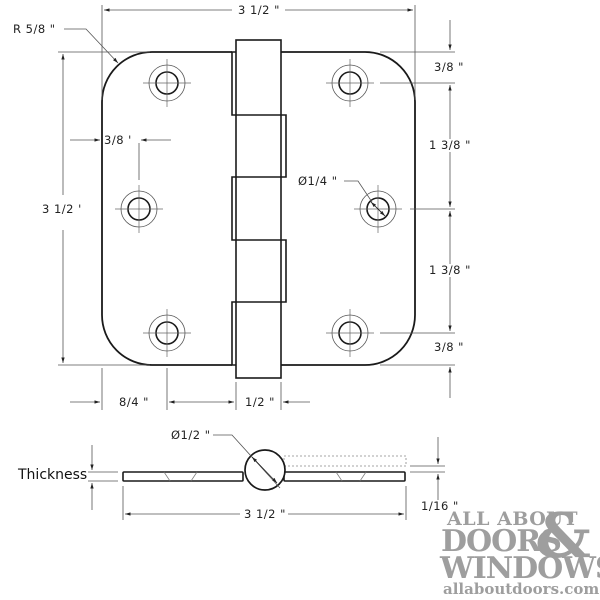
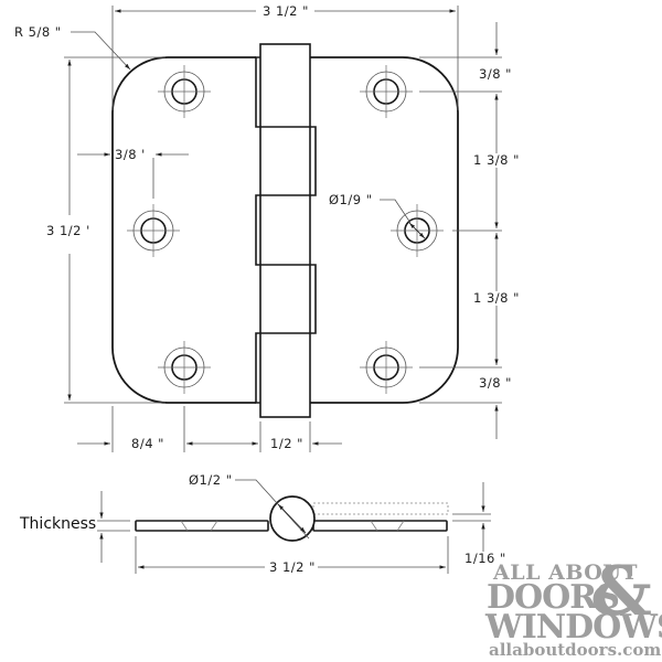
  3 1/2 "
  R 5/8 "
  3 1/2 '
  3/8 '
- Ø1/4 "
+ Ø1/9 "
  3/8 "
  1 3/8 "
  1 3/8 "
  3/8 "
  8/4 "
  1/2 "
  Thickness
  Ø1/2 "
  3 1/2 "
  1/16 "
  &
  ALL ABOUT
  DOORS
  WINDOW
  allaboutdoors.com
